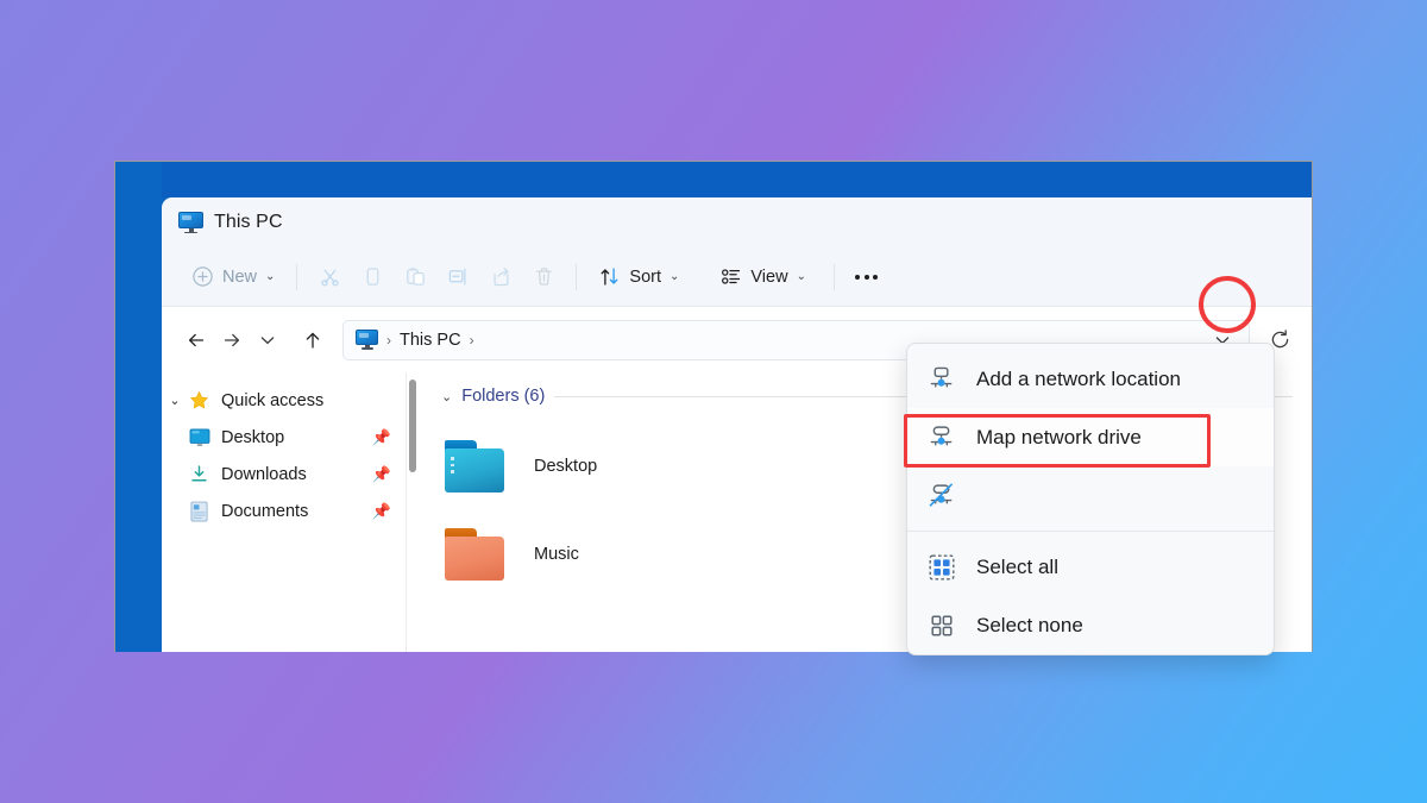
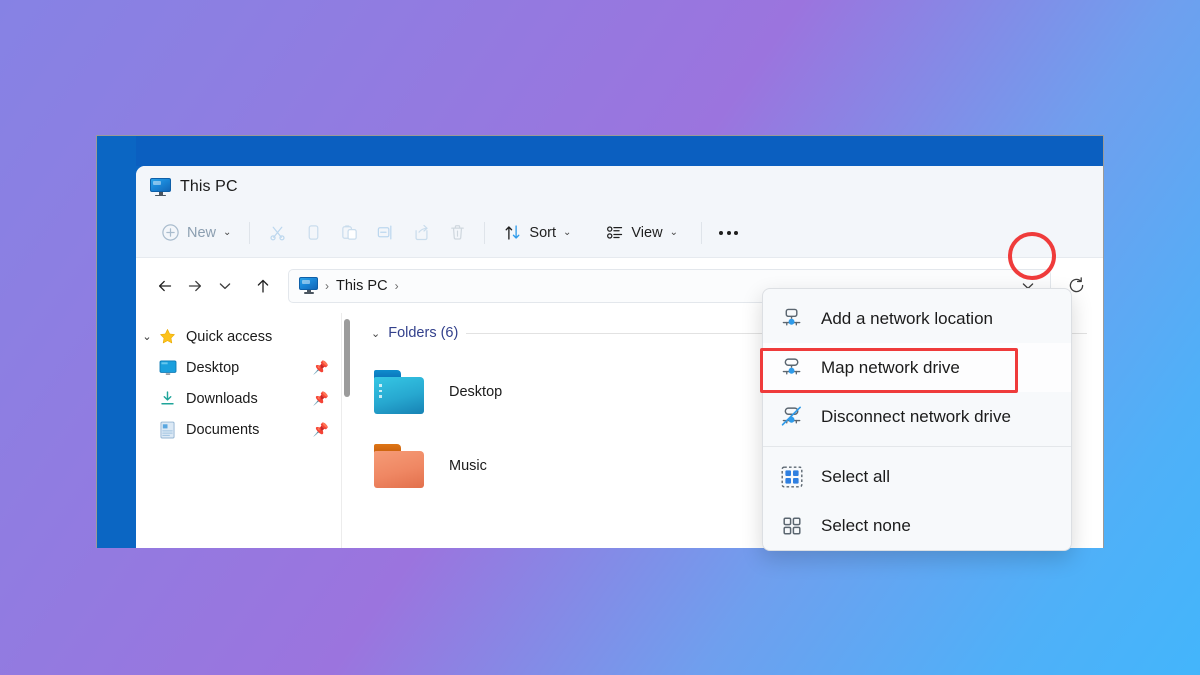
  This PC
  New
  ⌄
  Sort
  ⌄
  View
  ⌄
  ›
  This PC
  ›
  ⌄
  Quick access
  Desktop
  📌
  Downloads
  📌
  Documents
  📌
  ⌄
  Folders (6)
  Desktop
  Music
  Add a network location
  Map network drive
+ Disconnect network drive
  Select all
  Select none
